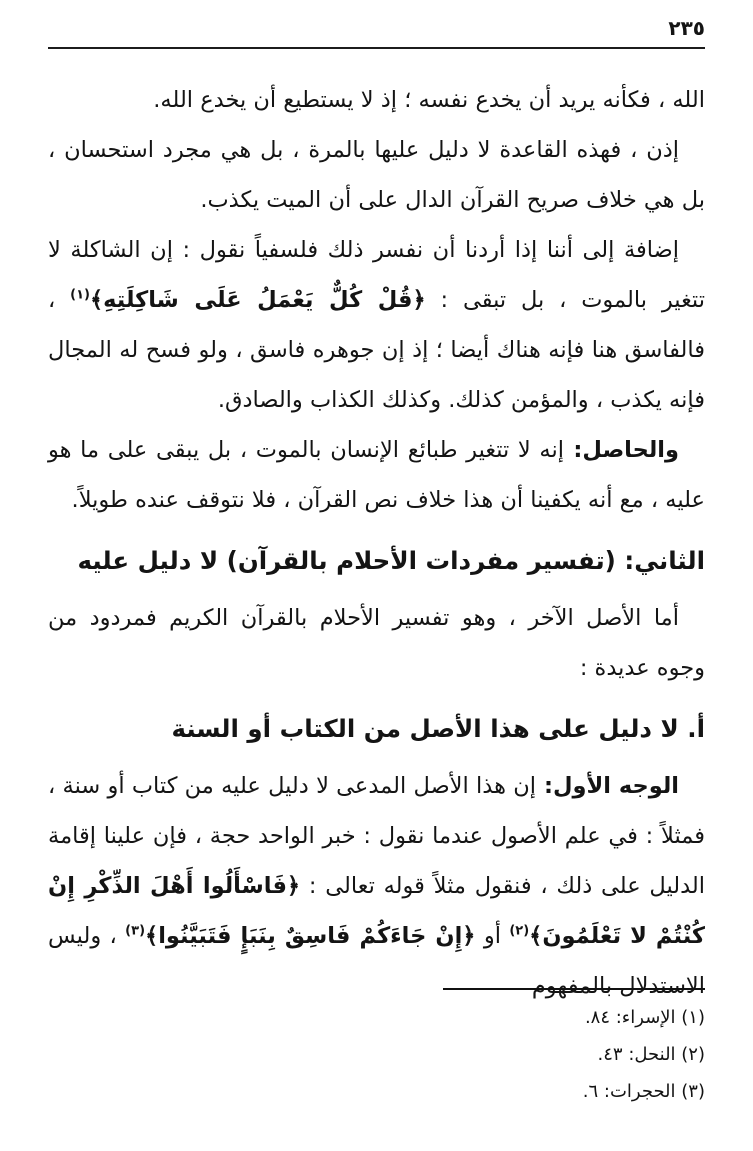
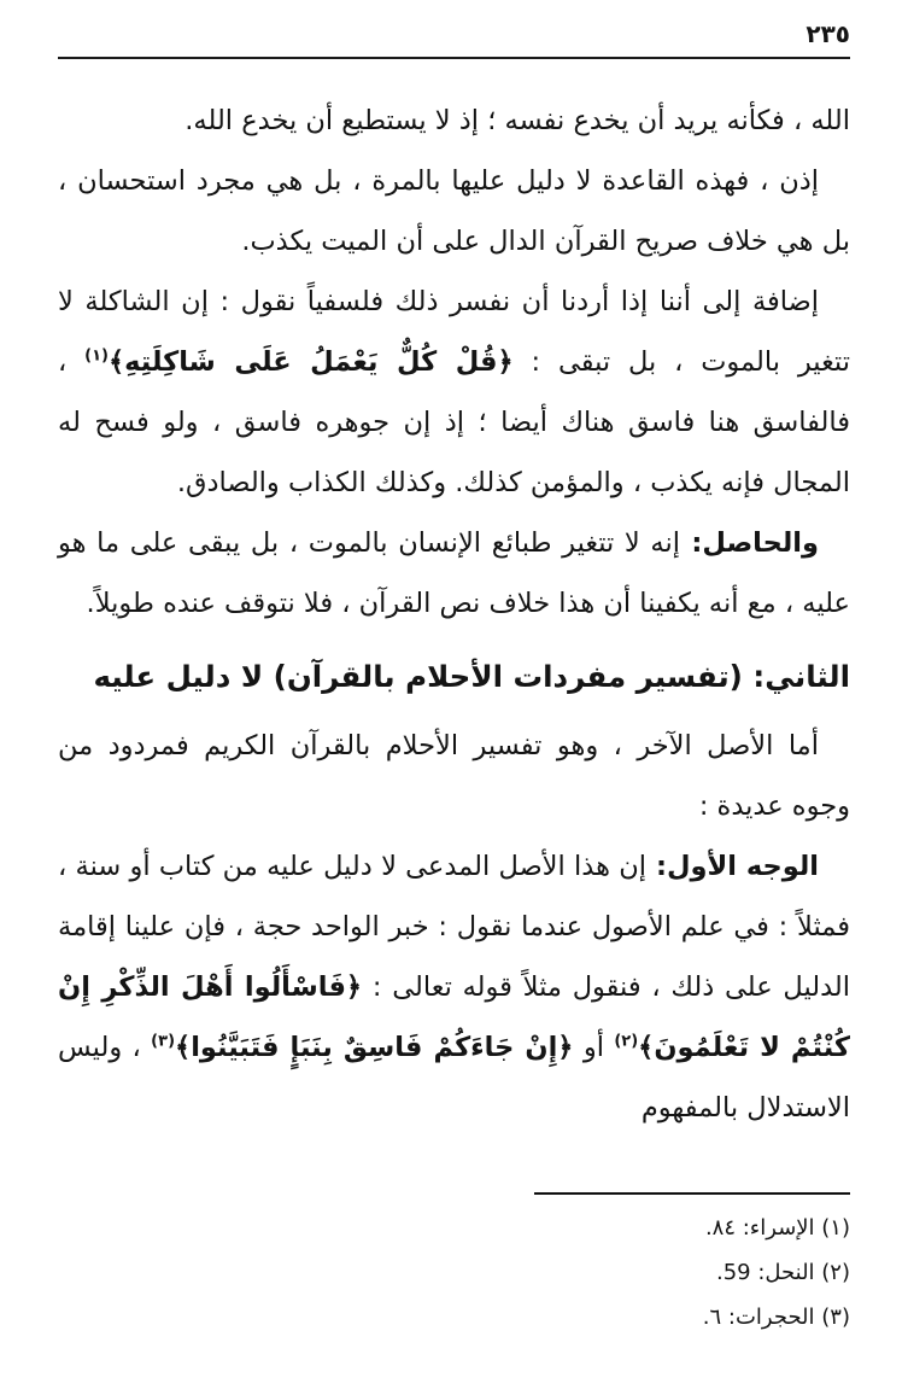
  ٢٣٥
  الله ، فكأنه يريد أن يخدع نفسه ؛ إذ لا يستطيع أن يخدع الله.
  إذن ، فهذه القاعدة لا دليل عليها بالمرة ، بل هي مجرد استحسان ، بل هي خلاف صريح القرآن الدال على أن الميت يكذب.
- إضافة إلى أننا إذا أردنا أن نفسر ذلك فلسفياً نقول : إن الشاكلة لا تتغير بالموت ، بل تبقى : ﴿قُلْ كُلٌّ يَعْمَلُ عَلَى شَاكِلَتِهِ﴾(١) ، فالفاسق هنا فإنه هناك أيضا ؛ إذ إن جوهره فاسق ، ولو فسح له المجال فإنه يكذب ، والمؤمن كذلك. وكذلك الكذاب والصادق.
+ إضافة إلى أننا إذا أردنا أن نفسر ذلك فلسفياً نقول : إن الشاكلة لا تتغير بالموت ، بل تبقى : ﴿قُلْ كُلٌّ يَعْمَلُ عَلَى شَاكِلَتِهِ﴾(١) ، فالفاسق هنا فاسق هناك أيضا ؛ إذ إن جوهره فاسق ، ولو فسح له المجال فإنه يكذب ، والمؤمن كذلك. وكذلك الكذاب والصادق.
  والحاصل: إنه لا تتغير طبائع الإنسان بالموت ، بل يبقى على ما هو عليه ، مع أنه يكفينا أن هذا خلاف نص القرآن ، فلا نتوقف عنده طويلاً.
  الثاني: (تفسير مفردات الأحلام بالقرآن) لا دليل عليه
  أما الأصل الآخر ، وهو تفسير الأحلام بالقرآن الكريم فمردود من وجوه عديدة :
- أ. لا دليل على هذا الأصل من الكتاب أو السنة
  الوجه الأول: إن هذا الأصل المدعى لا دليل عليه من كتاب أو سنة ، فمثلاً : في علم الأصول عندما نقول : خبر الواحد حجة ، فإن علينا إقامة الدليل على ذلك ، فنقول مثلاً قوله تعالى : ﴿فَاسْأَلُوا أَهْلَ الذِّكْرِ إِنْ كُنْتُمْ لا تَعْلَمُونَ﴾(٢) أو ﴿إِنْ جَاءَكُمْ فَاسِقٌ بِنَبَإٍ فَتَبَيَّنُوا﴾(٣) ، وليس الاستدلال بالمفهوم
  (١) الإسراء: ٨٤.
- (٢) النحل: ٤٣.
+ (٢) النحل: 59.
  (٣) الحجرات: ٦.
